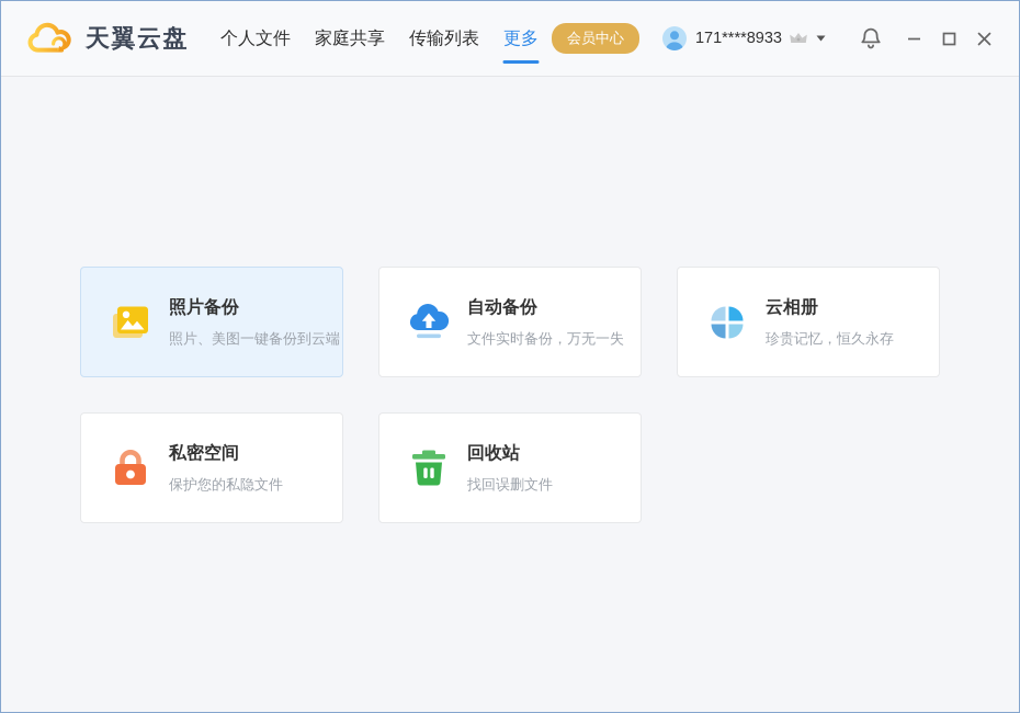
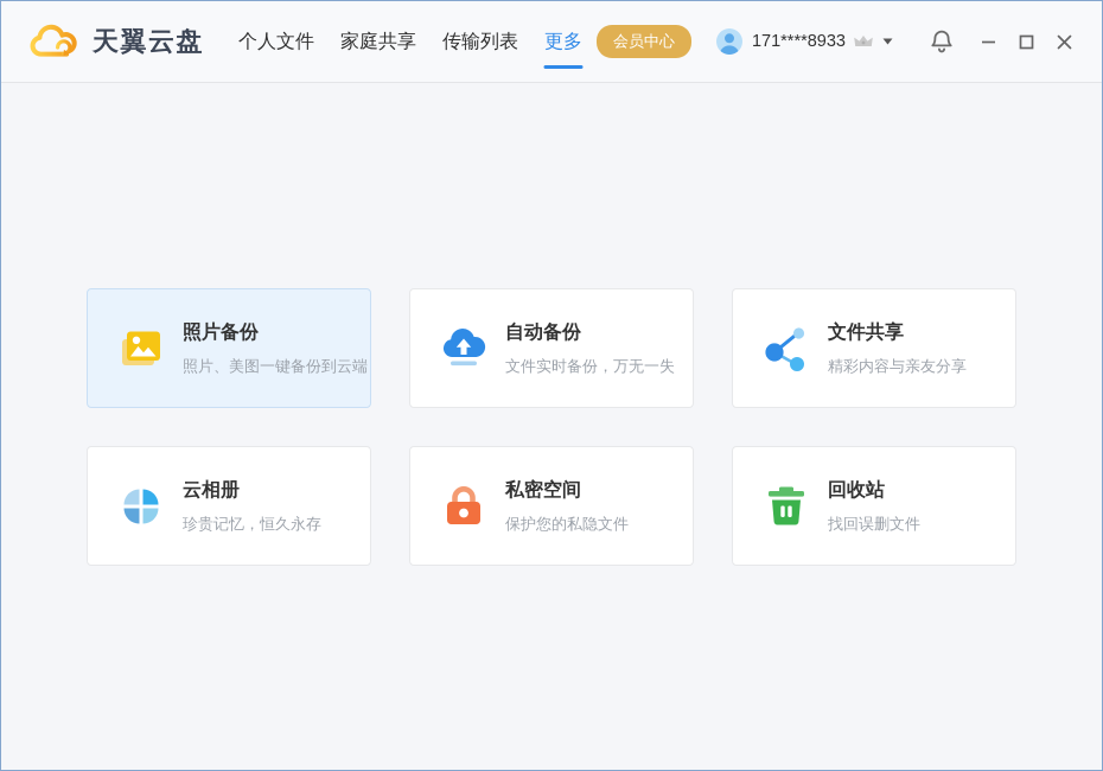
  天翼云盘
  个人文件
  家庭共享
  传输列表
  更多
  会员中心
  171****8933
  照片备份
  照片、美图一键备份到云端
  自动备份
  文件实时备份，万无一失
+ 文件共享
+ 精彩内容与亲友分享
  云相册
  珍贵记忆，恒久永存
  私密空间
  保护您的私隐文件
  回收站
  找回误删文件
